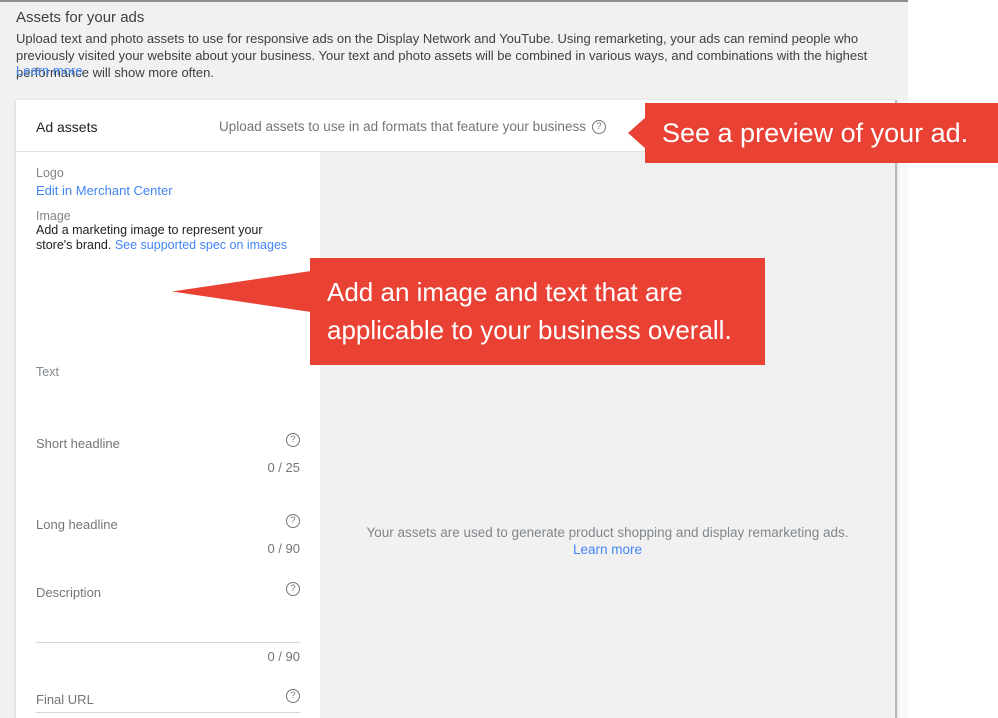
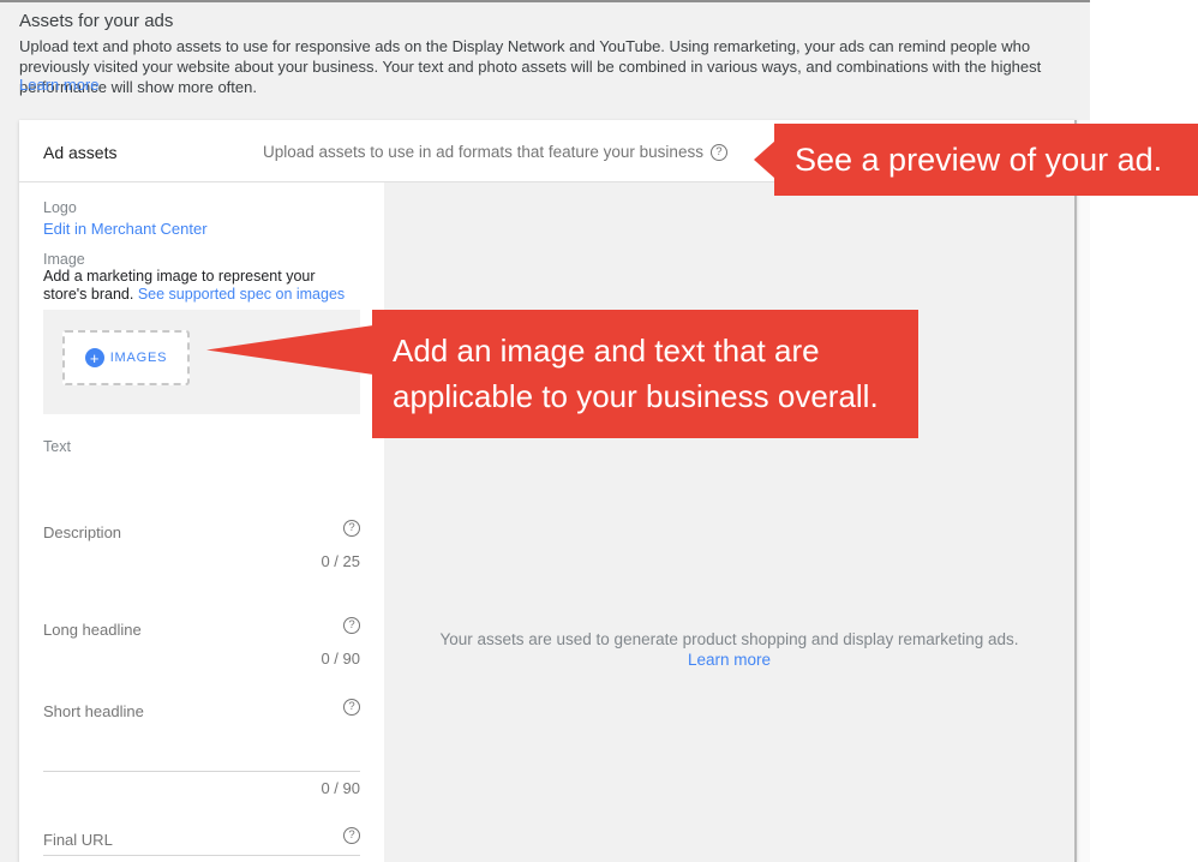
  Assets for your ads
  Upload text and photo assets to use for responsive ads on the Display Network and YouTube. Using remarketing, your ads can remind people who previously visited your website about your business. Your text and photo assets will be combined in various ways, and combinations with the highest performance will show more often.
  Learn more
  Ad assets
  Upload assets to use in ad formats that feature your business
  ?
  Logo
  Edit in Merchant Center
  Image
  Add a marketing image to represent your store's brand. See supported spec on images
+ +
+ IMAGES
  Text
- Short headline
+ Description
  ?
  0 / 25
  Long headline
  ?
  0 / 90
- Description
+ Short headline
  ?
  0 / 90
  Final URL
  ?
  Your assets are used to generate product shopping and display remarketing ads.
  Learn more
  See a preview of your ad.
  Add an image and text that are
  applicable to your business overall.
